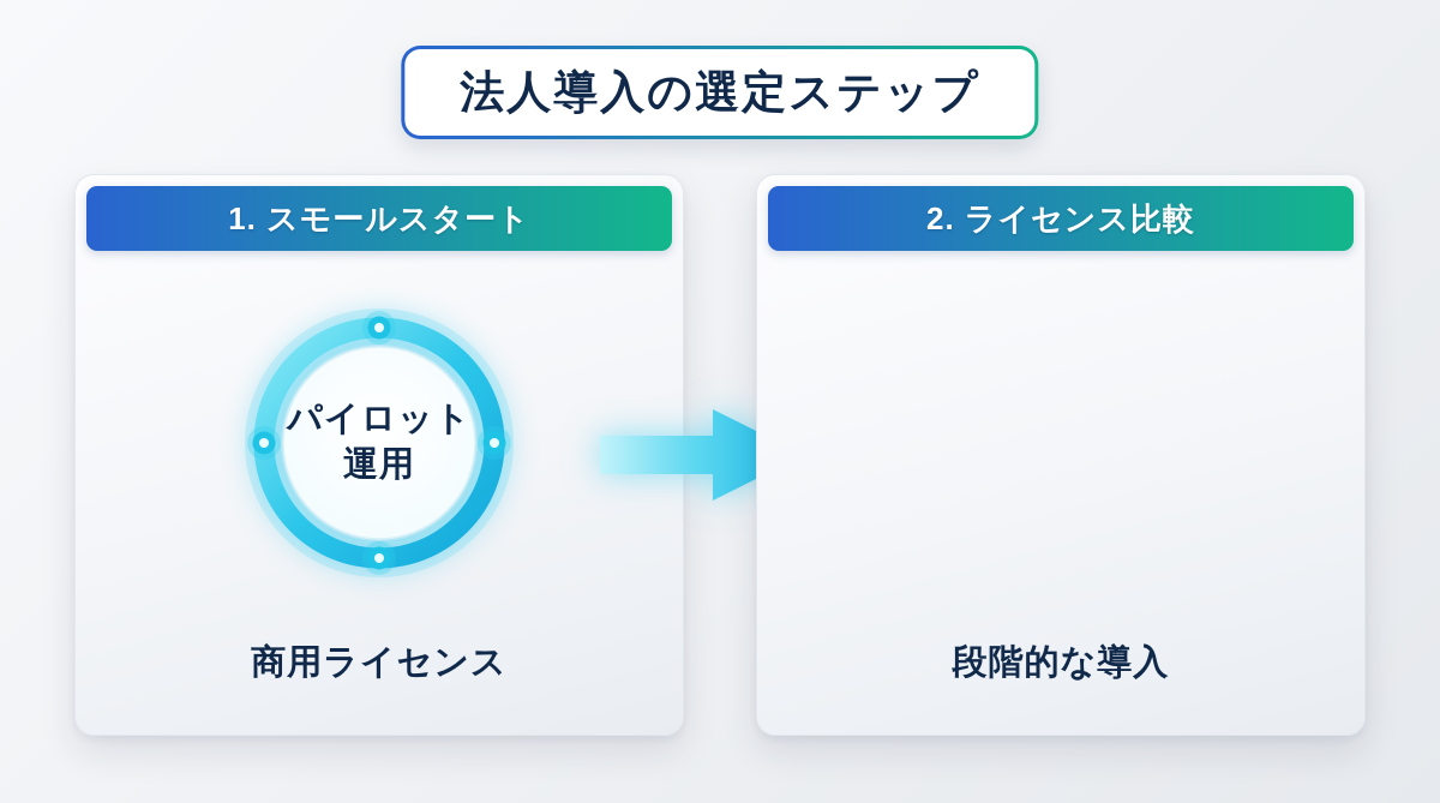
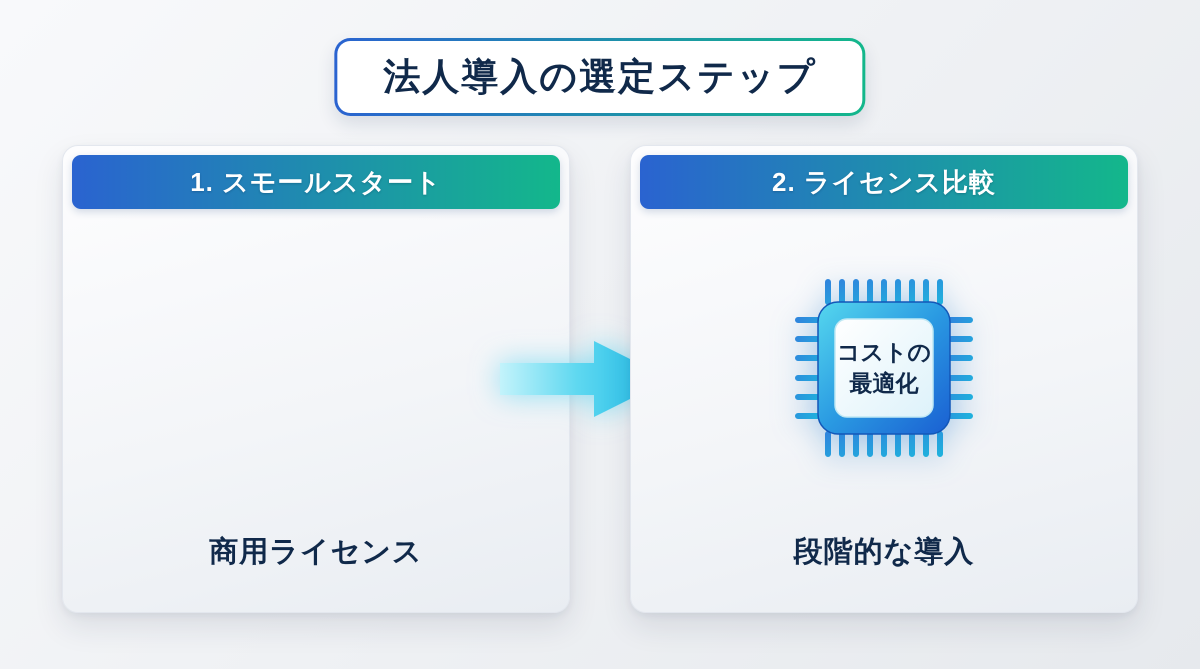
  法人導入の選定ステップ
  1. スモールスタート
- パイロット
- 運用
  商用ライセンス
  2. ライセンス比較
+ コストの
+ 最適化
  段階的な導入
